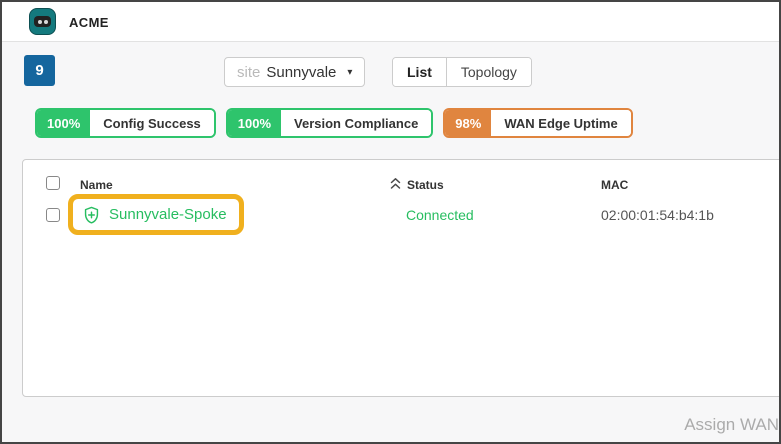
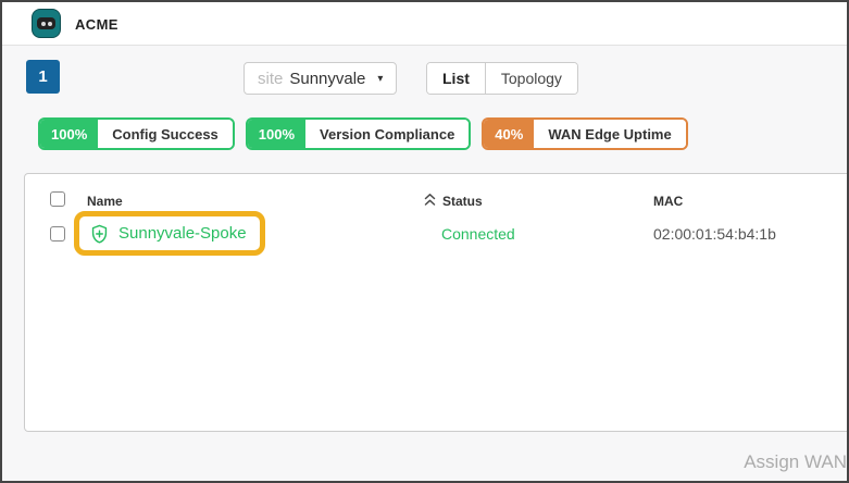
  ACME
- 9
+ 1
  site
  Sunnyvale
  ▾
  List
  Topology
  100%
  Config Success
  100%
  Version Compliance
- 98%
+ 40%
  WAN Edge Uptime
  Name
  Status
  MAC
  Sunnyvale-Spoke
  Connected
  02:00:01:54:b4:1b
  Assign WAN
